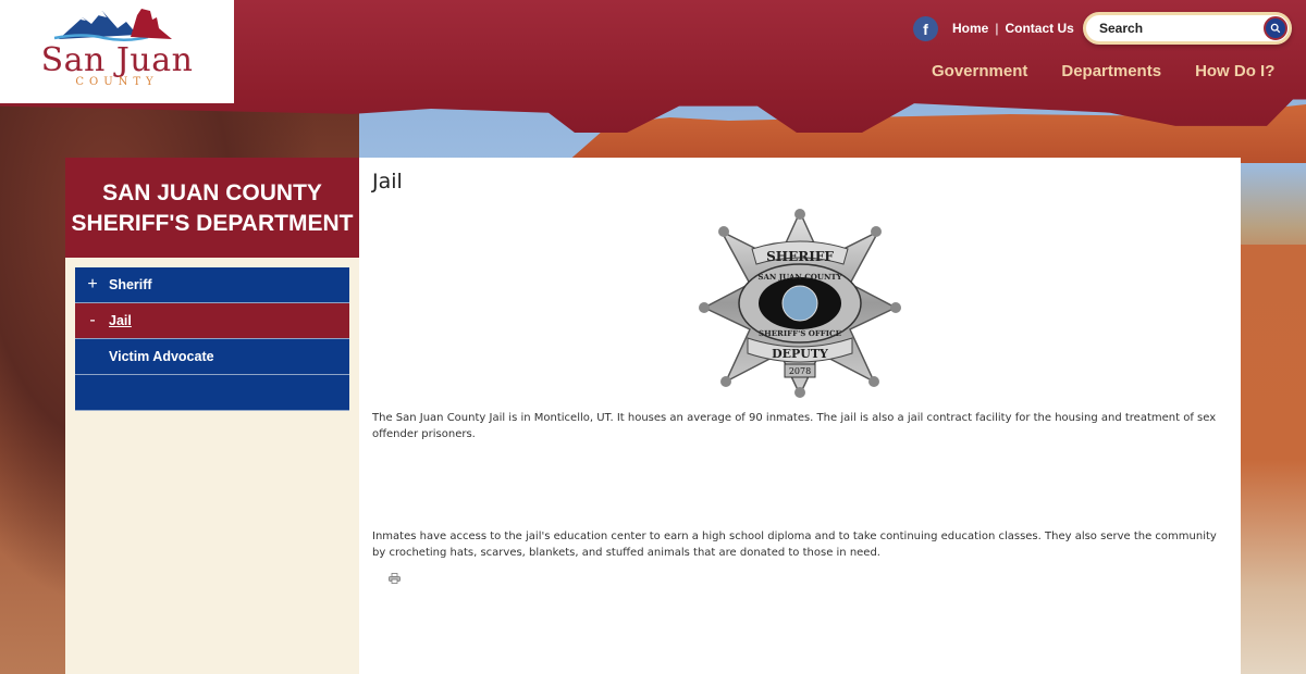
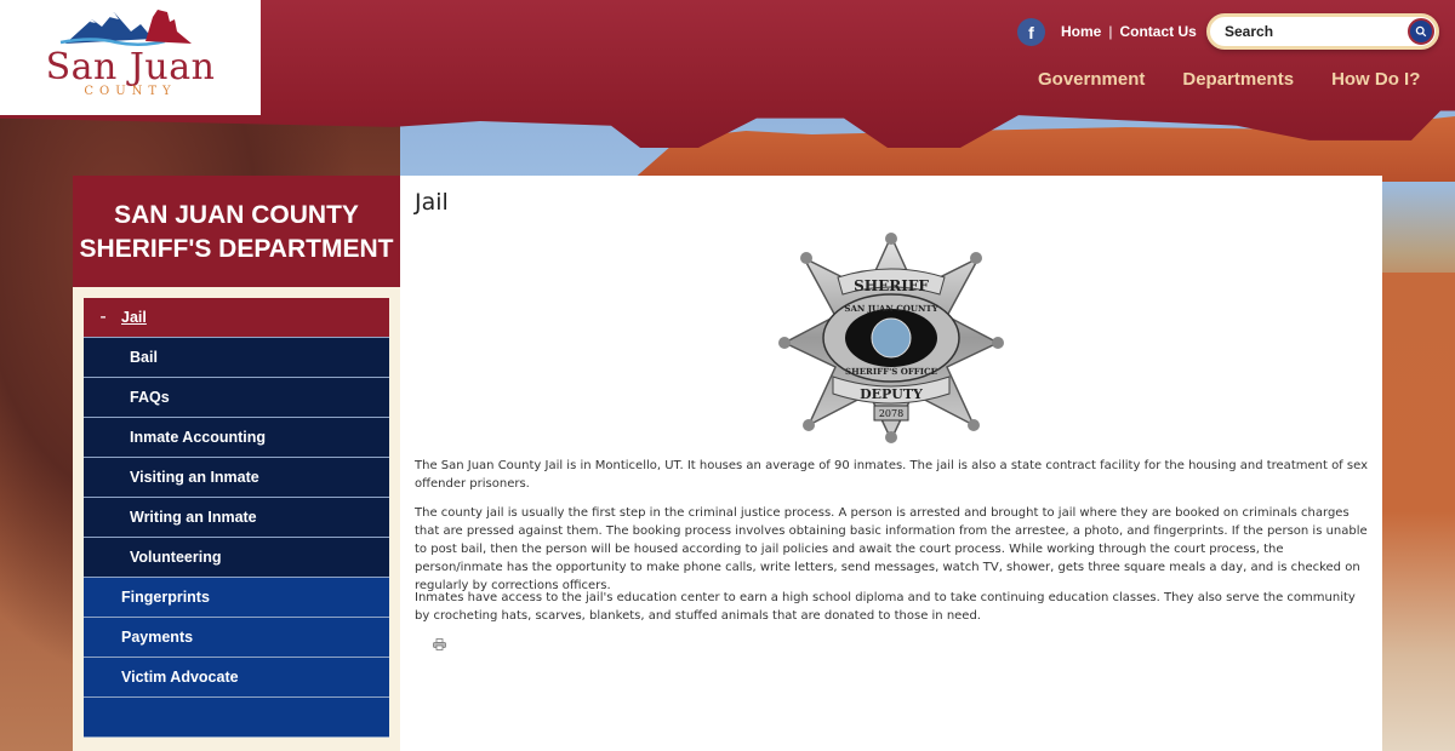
  San Juan
  COUNTY
  f
  Home | Contact Us
  Search
  Government
  Departments
  How Do I?
  SAN JUAN COUNTY
  SHERIFF'S DEPARTMENT
- +
- Sheriff
  -
  Jail
+ Bail
+ FAQs
+ Inmate Accounting
+ Visiting an Inmate
+ Writing an Inmate
+ Volunteering
+ Fingerprints
+ Payments
  Victim Advocate
  Jail
  SHERIFF
  SAN JUAN COUNTY
  SHERIFF'S OFFICE
  DEPUTY
  2078
- The San Juan County Jail is in Monticello, UT. It houses an average of 90 inmates. The jail is also a jail contract facility for the housing and treatment of sex offender prisoners.
+ The San Juan County Jail is in Monticello, UT. It houses an average of 90 inmates. The jail is also a state contract facility for the housing and treatment of sex offender prisoners.
+ The county jail is usually the first step in the criminal justice process. A person is arrested and brought to jail where they are booked on criminals charges that are pressed against them. The booking process involves obtaining basic information from the arrestee, a photo, and fingerprints. If the person is unable to post bail, then the person will be housed according to jail policies and await the court process. While working through the court process, the person/inmate has the opportunity to make phone calls, write letters, send messages, watch TV, shower, gets three square meals a day, and is checked on regularly by corrections officers.
  Inmates have access to the jail's education center to earn a high school diploma and to take continuing education classes. They also serve the community by crocheting hats, scarves, blankets, and stuffed animals that are donated to those in need.
